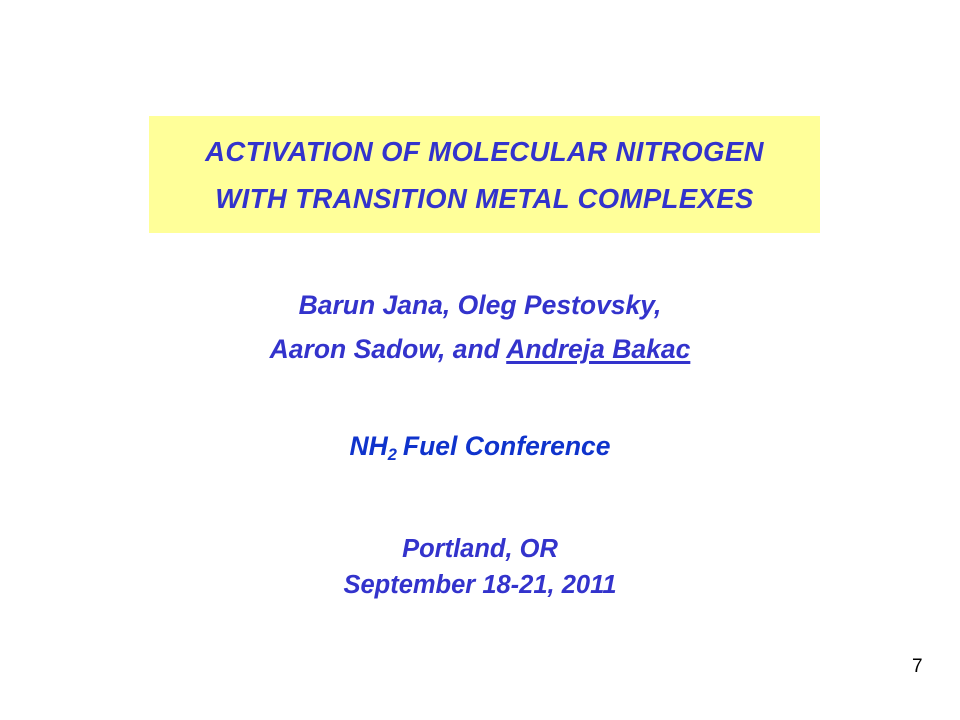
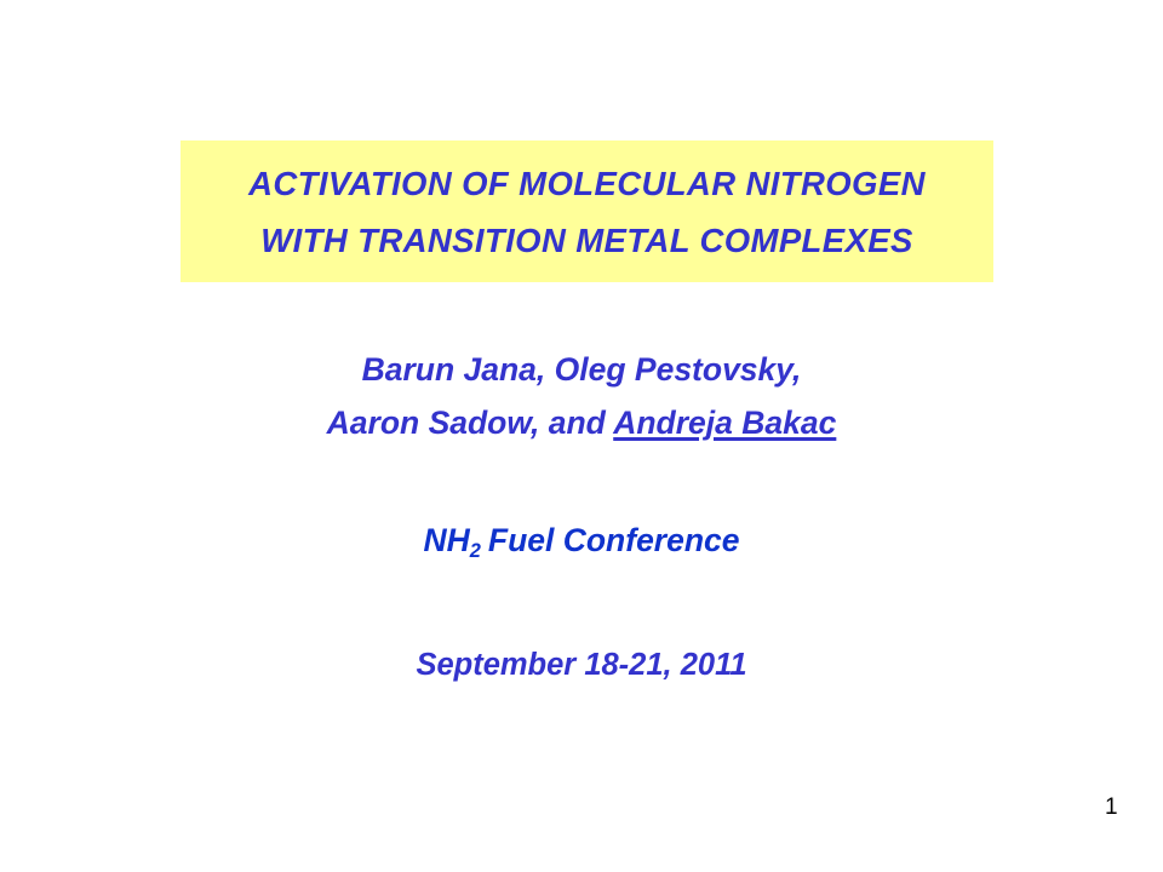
  ACTIVATION OF MOLECULAR NITROGEN
  WITH TRANSITION METAL COMPLEXES
  Barun Jana, Oleg Pestovsky,
  Aaron Sadow, and Andreja Bakac
  NH2 Fuel Conference
- Portland, OR
  September 18-21, 2011
- 7
+ 1
